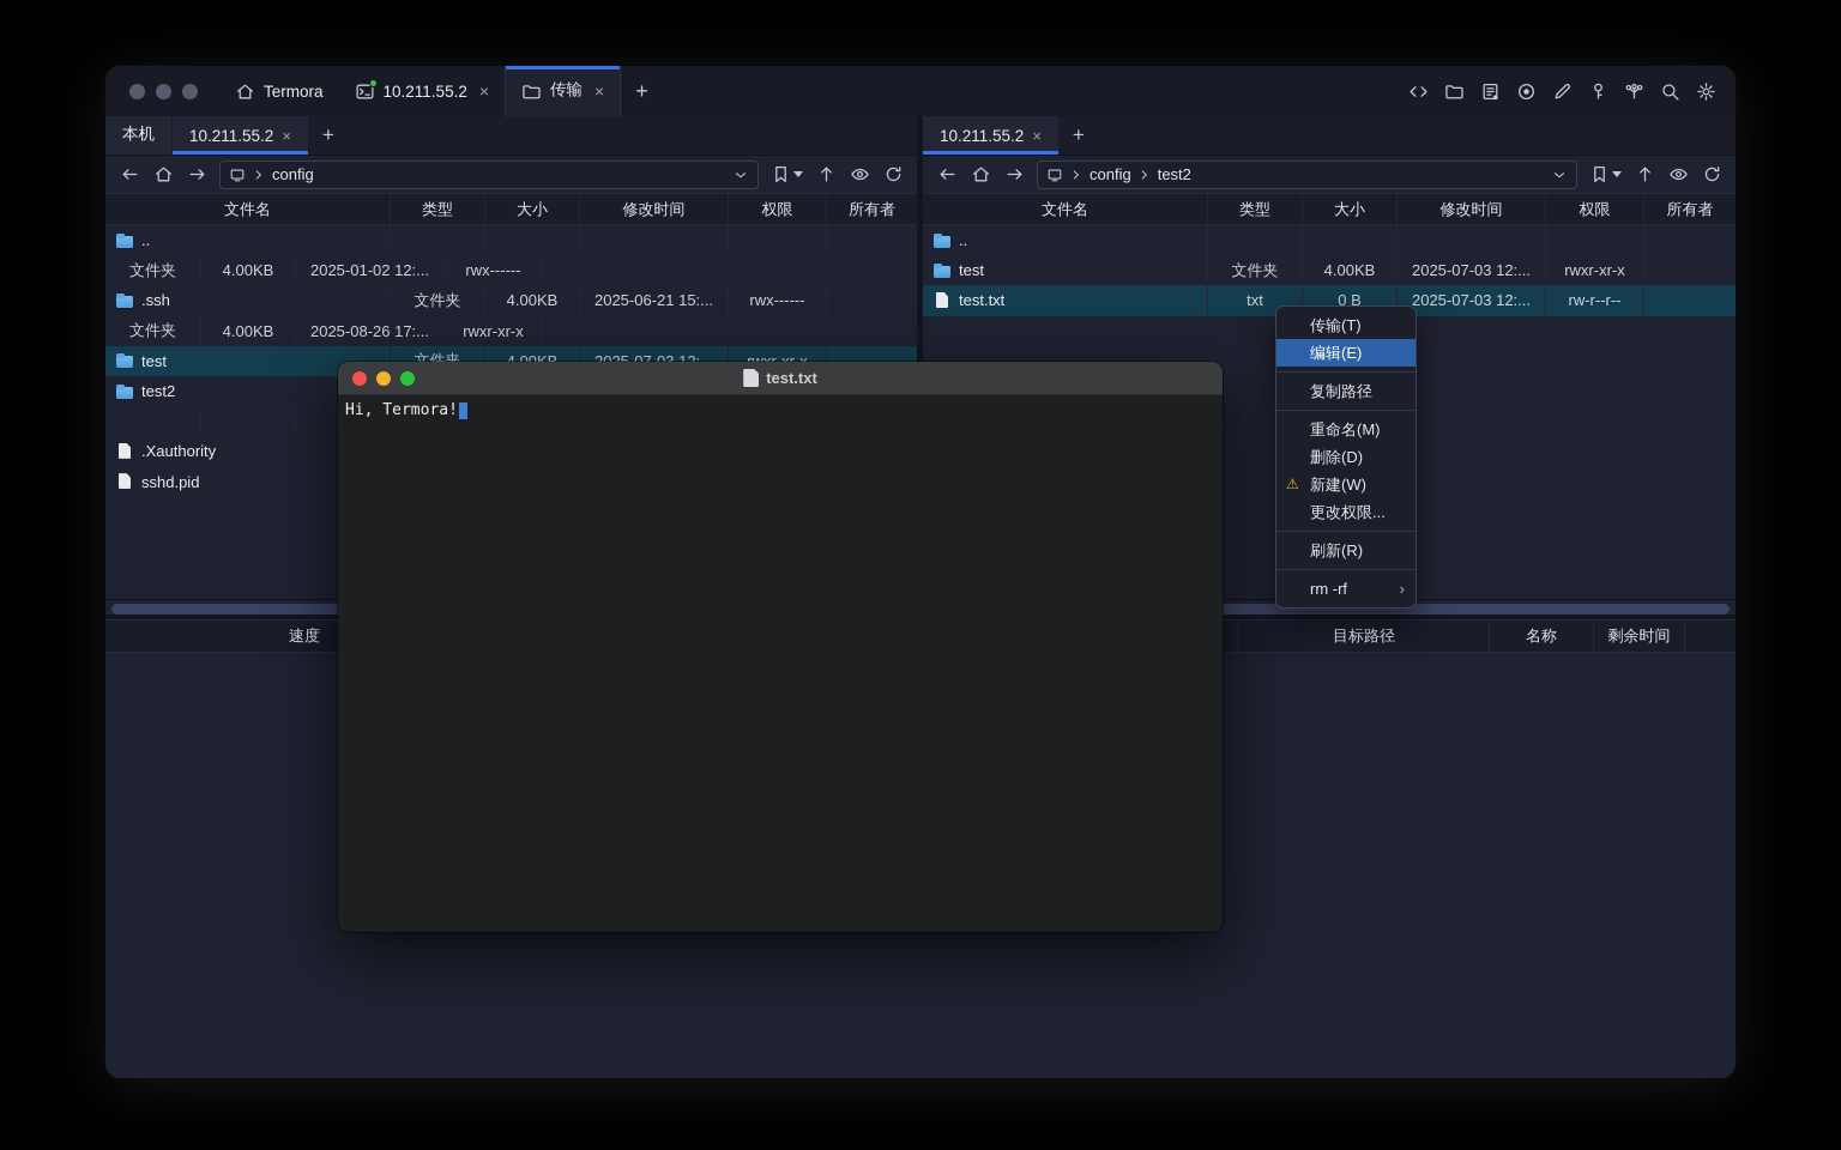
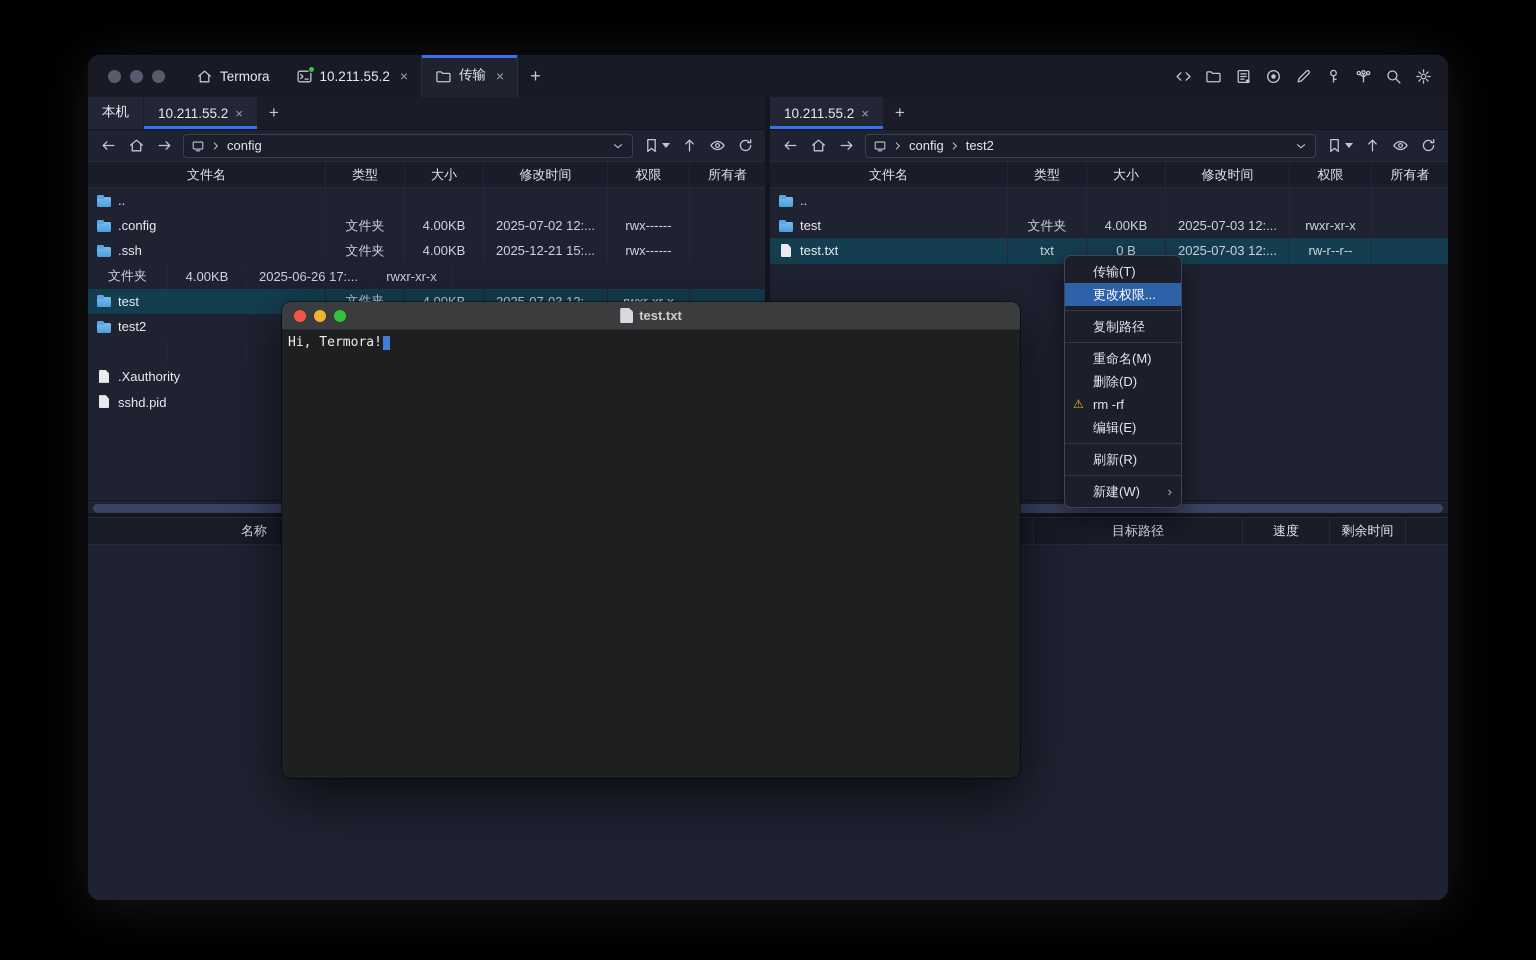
  Termora
  10.211.55.2
  ×
  传输
  ×
  +
  本机
  10.211.55.2
  ×
  +
  config
  文件名
  类型
  大小
  修改时间
  权限
  所有者
  ..
+ .config
  文件夹
  4.00KB
- 2025-01-02 12:...
+ 2025-07-02 12:...
  rwx------
  .ssh
  文件夹
  4.00KB
- 2025-06-21 15:...
+ 2025-12-21 15:...
  rwx------
  文件夹
  4.00KB
- 2025-08-26 17:...
+ 2025-06-26 17:...
  rwxr-xr-x
  test
  文件夹
  test2
  .Xauthority
  sshd.pid
  10.211.55.2
  ×
  +
  config
  test2
  文件名
  类型
  大小
  修改时间
  权限
  所有者
  ..
  test
  文件夹
  4.00KB
  2025-07-03 12:...
  rwxr-xr-x
  test.txt
  txt
  0 B
  2025-07-03 12:...
  rw-r--r--
- 速度
+ 名称
  目标路径
- 名称
+ 速度
  剩余时间
  test.txt
  Hi, Termora!
  传输(T)
- 编辑(E)
+ 更改权限...
  复制路径
  重命名(M)
  删除(D)
  ⚠
- 新建(W)
+ rm -rf
- 更改权限...
+ 编辑(E)
  刷新(R)
- rm -rf
+ 新建(W)
  ›
